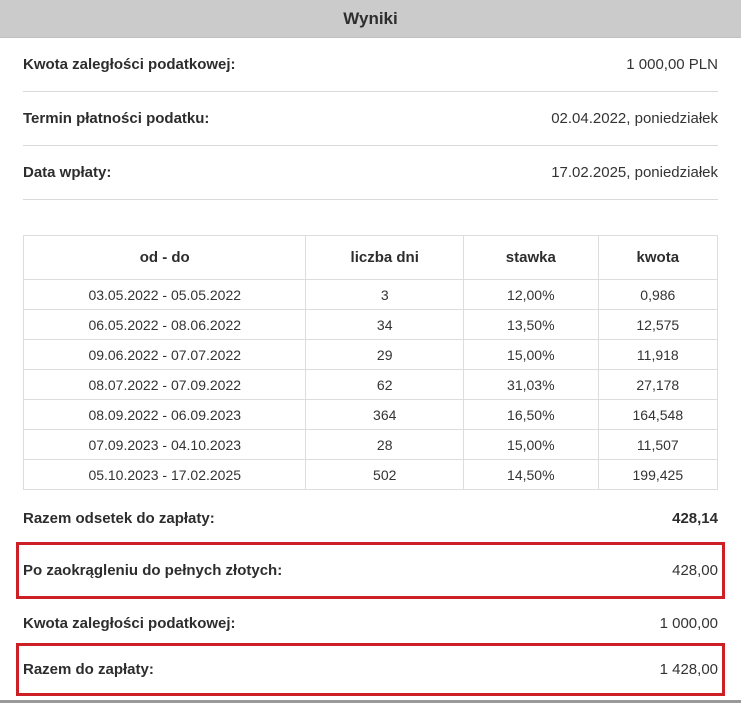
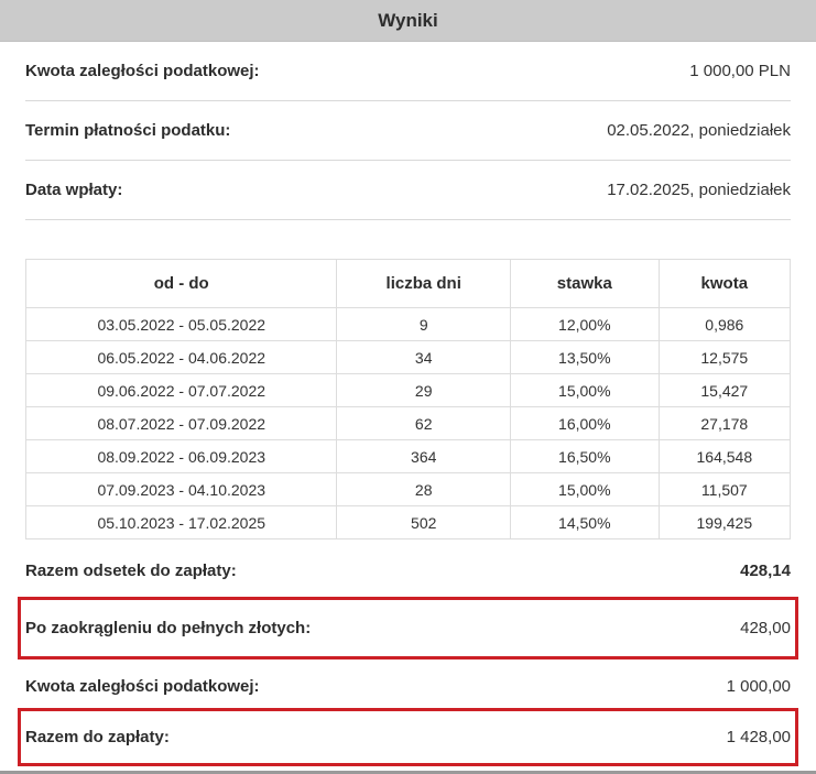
  Wyniki
  Kwota zaległości podatkowej:
  1 000,00 PLN
  Termin płatności podatku:
- 02.04.2022, poniedziałek
+ 02.05.2022, poniedziałek
  Data wpłaty:
  17.02.2025, poniedziałek
  od - do	liczba dni	stawka	kwota
- 03.05.2022 - 05.05.2022	3	12,00%	0,986
+ 03.05.2022 - 05.05.2022	9	12,00%	0,986
- 06.05.2022 - 08.06.2022	34	13,50%	12,575
+ 06.05.2022 - 04.06.2022	34	13,50%	12,575
- 09.06.2022 - 07.07.2022	29	15,00%	11,918
+ 09.06.2022 - 07.07.2022	29	15,00%	15,427
- 08.07.2022 - 07.09.2022	62	31,03%	27,178
+ 08.07.2022 - 07.09.2022	62	16,00%	27,178
  08.09.2022 - 06.09.2023	364	16,50%	164,548
  07.09.2023 - 04.10.2023	28	15,00%	11,507
  05.10.2023 - 17.02.2025	502	14,50%	199,425
  Razem odsetek do zapłaty:
  428,14
  Po zaokrągleniu do pełnych złotych:
  428,00
  Kwota zaległości podatkowej:
  1 000,00
  Razem do zapłaty:
  1 428,00
